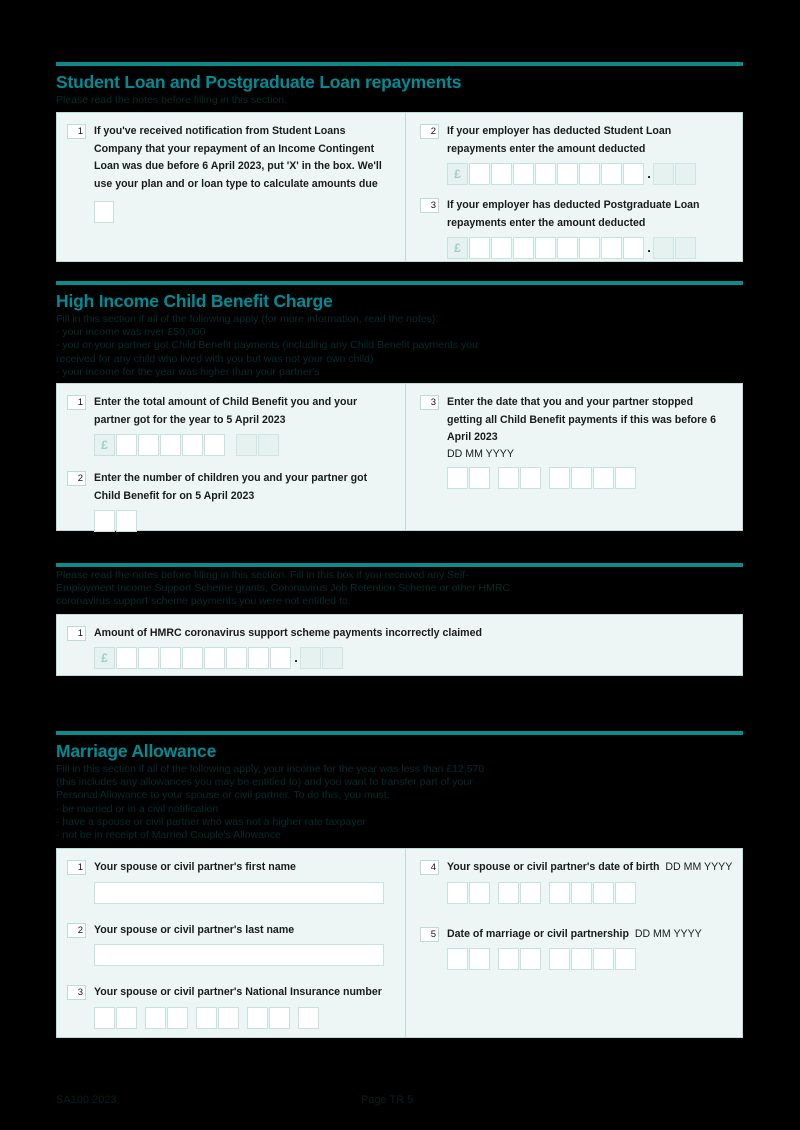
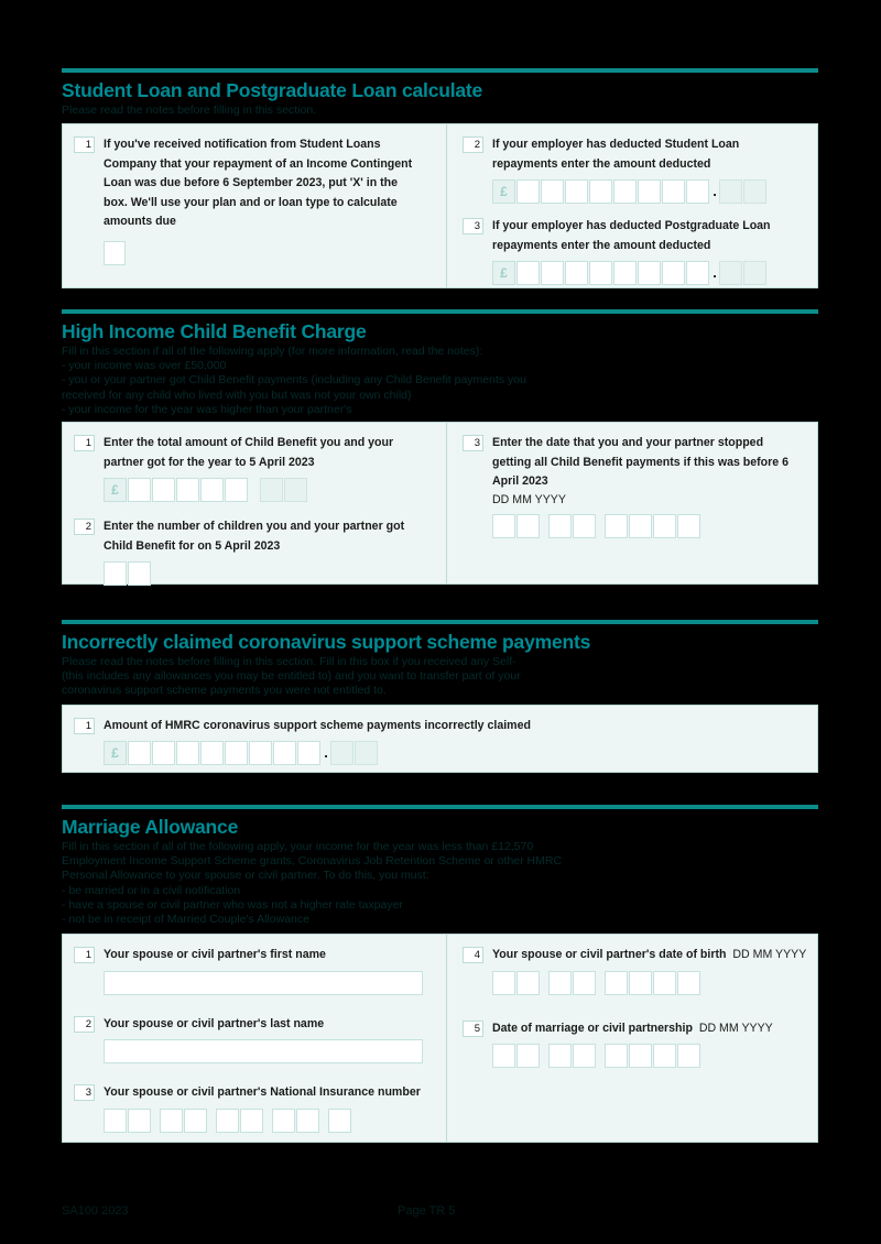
- Student Loan and Postgraduate Loan repayments
+ Student Loan and Postgraduate Loan calculate
  Please read the notes before filling in this section.
  1
- If you've received notification from Student Loans Company that your repayment of an Income Contingent Loan was due before 6 April 2023, put 'X' in the box. We'll use your plan and or loan type to calculate amounts due
+ If you've received notification from Student Loans Company that your repayment of an Income Contingent Loan was due before 6 September 2023, put 'X' in the box. We'll use your plan and or loan type to calculate amounts due
  2
  If your employer has deducted Student Loan repayments enter the amount deducted
  £
  .
  3
  If your employer has deducted Postgraduate Loan repayments enter the amount deducted
  £
  .
  High Income Child Benefit Charge
  Fill in this section if all of the following apply (for more information, read the notes):
  - your income was over £50,000
  - you or your partner got Child Benefit payments (including any Child Benefit payments you
  received for any child who lived with you but was not your own child)
  - your income for the year was higher than your partner's
  1
  Enter the total amount of Child Benefit you and your partner got for the year to 5 April 2023
  £
  2
  Enter the number of children you and your partner got Child Benefit for on 5 April 2023
  3
  Enter the date that you and your partner stopped getting all Child Benefit payments if this was before 6 April 2023
  DD MM YYYY
+ Incorrectly claimed coronavirus support scheme payments
  Please read the notes before filling in this section. Fill in this box if you received any Self-
- Employment Income Support Scheme grants, Coronavirus Job Retention Scheme or other HMRC
+ (this includes any allowances you may be entitled to) and you want to transfer part of your
  coronavirus support scheme payments you were not entitled to.
  1
  Amount of HMRC coronavirus support scheme payments incorrectly claimed
  £
  .
  Marriage Allowance
  Fill in this section if all of the following apply, your income for the year was less than £12,570
- (this includes any allowances you may be entitled to) and you want to transfer part of your
+ Employment Income Support Scheme grants, Coronavirus Job Retention Scheme or other HMRC
  Personal Allowance to your spouse or civil partner. To do this, you must:
  - be married or in a civil notification
  - have a spouse or civil partner who was not a higher rate taxpayer
  - not be in receipt of Married Couple's Allowance
  1
  Your spouse or civil partner's first name
  2
  Your spouse or civil partner's last name
  3
  Your spouse or civil partner's National Insurance number
  4
  Your spouse or civil partner's date of birth DD MM YYYY
  5
  Date of marriage or civil partnership DD MM YYYY
  SA100 2023
  Page TR 5
